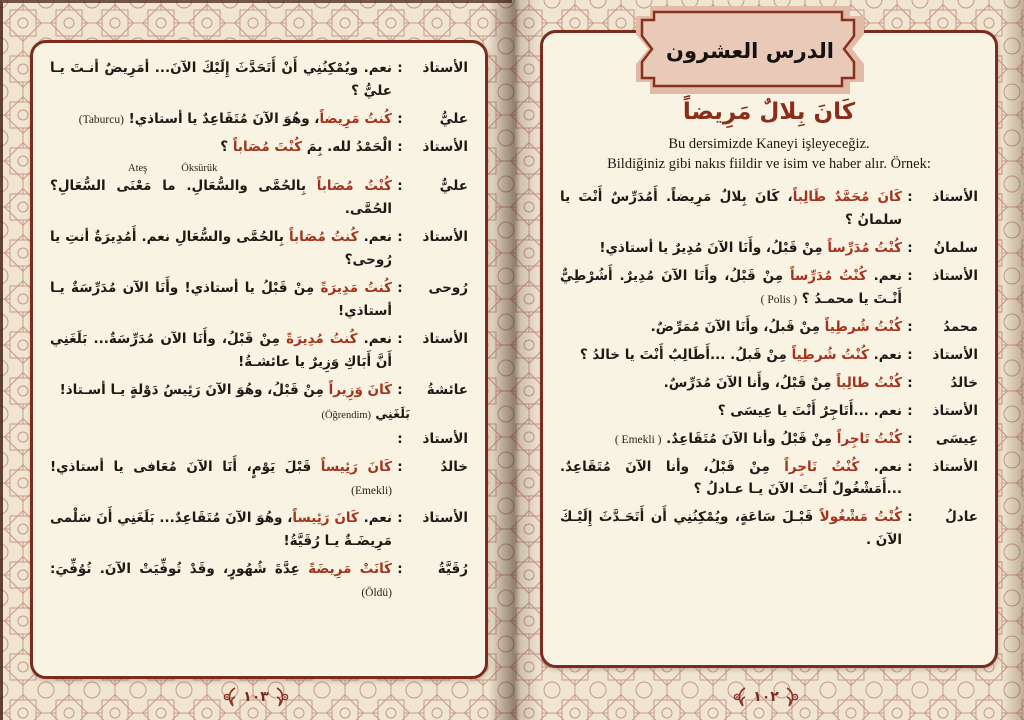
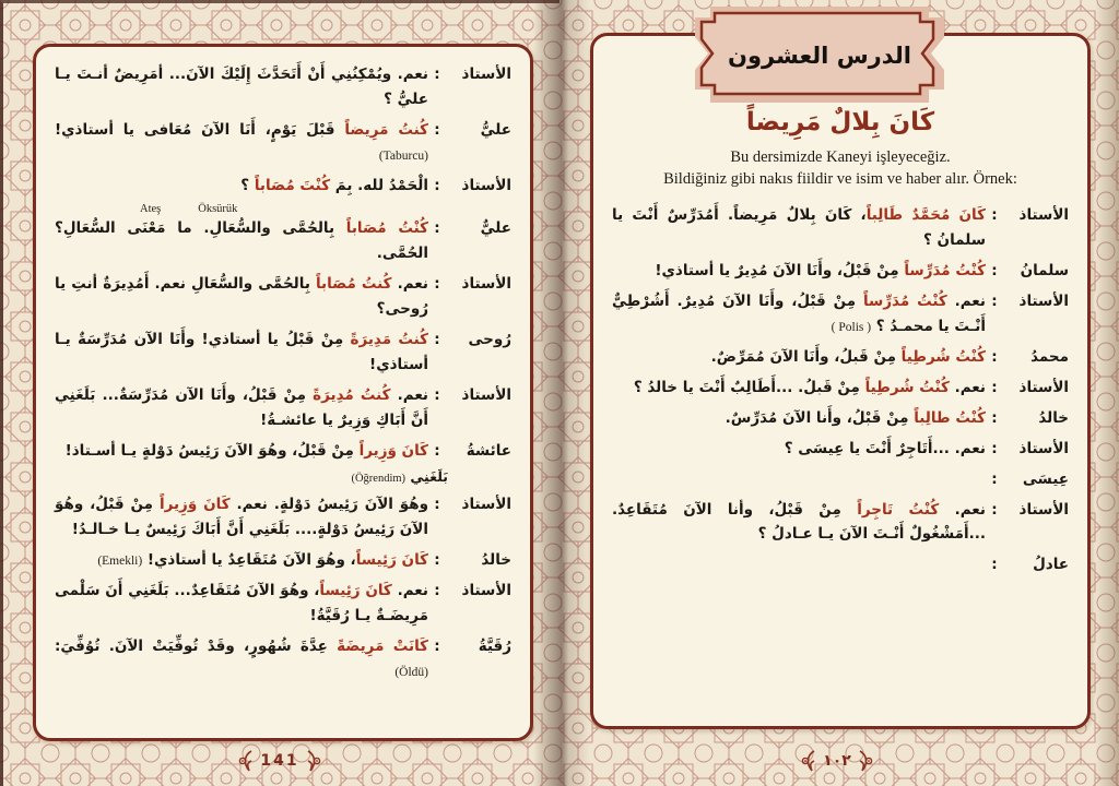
  الأستاذ
  :
  نعم. ويُمْكِنُنِي أَنْ أَتَحَدَّثَ إِلَيْكَ الآنَ... أمَرِيضٌ أنـتَ يـا عليُّ ؟
  عليُّ
  :
- كُنتُ مَرِيضاً، وهُوَ الآنَ مُتَقَاعِدٌ يا أستاذي! (Taburcu)
+ كُنتُ مَرِيضاً قَبْلَ يَوْمٍ، أَنَا الآنَ مُعَافى يا أستاذي! (Taburcu)
  الأستاذ
  :
  الْحَمْدُ لله. بِمَ كُنْتَ مُصَاباً ؟
  Ateş Öksürük
  عليٌّ
  :
  كُنْتُ مُصَاباً بِالحُمَّى والسُّعَالِ. ما مَعْنَى السُّعَالِ؟ الحُمَّى.
  الأستاذ
  :
  نعم. كُنتُ مُصَاباً بِالحُمَّى والسُّعَالِ نعم. أَمُدِيرَةٌ أنتِ يا رُوحى؟
  رُوحى
  :
  كُنتُ مَدِيرَةً مِنْ قَبْلُ يا أستاذي! وأَنَا الآن مُدَرِّسَةٌ يـا أستاذي!
  الأستاذ
  :
  نعم. كُنتُ مُدِيرَةً مِنْ قَبْلُ، وأَنَا الآن مُدَرِّسَةٌ... بَلَغَنِي أَنَّ أَبَاكِ وَزِيرٌ يا عائشـةُ!
  عائشةُ
  :
  كَانَ وَزِيراً مِنْ قَبْلُ، وهُوَ الآنَ رَئِيسُ دَوْلةٍ يـا أسـتاذ!
  بَلَغَنِي (Öğrendim)
  الأستاذ
  :
+ وهُوَ الآنَ رَئِيسُ دَوْلةٍ. نعم. كَانَ وَزِيراً مِنْ قَبْلُ، وهُوَ الآنَ رَئِيسُ دَوْلةٍ.... بَلَغَنِي أَنَّ أَبَاكَ رَئِيسٌ يـا خـالـدُ!
  خالدُ
  :
- كَانَ رَئِيساً قَبْلَ يَوْمٍ، أَنَا الآنَ مُعَافى يا أستاذي! (Emekli)
+ كَانَ رَئِيساً، وهُوَ الآنَ مُتَقَاعِدٌ يا أستاذي! (Emekli)
  الأستاذ
  :
  نعم. كَانَ رَئِيساً، وهُوَ الآنَ مُتَقَاعِدٌ... بَلَغَنِي أَنَ سَلْمى مَرِيضَـةٌ يـا رُقَيَّةُ!
  رُقَيَّةُ
  :
  كَانَتْ مَرِيضَةً عِدَّةَ شُهُورٍ، وقَدْ تُوفِّيَتْ الآنَ. تُوُفِّيَ: (Öldü)
  كَانَ بِلالٌ مَرِيضاً
  Bu dersimizde Kaneyi işleyeceğiz.
  Bildiğiniz gibi nakıs fiildir ve isim ve haber alır. Örnek:
  الأستاذ
  :
  كَانَ مُحَمَّدٌ طَالِباً، كَانَ بِلالٌ مَرِيضاً. أَمُدَرِّسٌ أَنْتَ يا سلمانُ ؟
  سلمانُ
  :
  كُنْتُ مُدَرِّساً مِنْ قَبْلُ، وأَنَا الآنَ مُدِيرٌ يا أستاذي!
  الأستاذ
  :
  نعم. كُنْتُ مُدَرِّساً مِنْ قَبْلُ، وأَنَا الآنَ مُدِيرٌ. أَشُرْطِيٌّ أَنْـتَ يا محمـدُ ؟ ( Polis )
  محمدُ
  :
  كُنْتُ شُرطِياً مِنْ قَبلُ، وأَنَا الآنَ مُمَرِّضٌ.
  الأستاذ
  :
  نعم. كُنْتُ شُرطِياً مِنْ قَبلُ. ...أَطَالِبٌ أَنْتَ يا خالدُ ؟
  خالدُ
  :
  كُنْتُ طالِباً مِنْ قَبْلُ، وأَنا الآنَ مُدَرِّسٌ.
  الأستاذ
  :
  نعم. ...أَتَاجِرٌ أَنْتَ يا عِيسَى ؟
  عِيسَى
  :
- كُنْتُ تَاجِراً مِنْ قَبْلُ وأنا الآنَ مُتَقَاعِدٌ. ( Emekli )
  الأستاذ
  :
  نعم. كُنْتُ تَاجِراً مِنْ قَبْلُ، وأنا الآنَ مُتَقَاعِدٌ. ...أَمَشْغُولٌ أَنْـتَ الآنَ يـا عـادلُ ؟
  عادلُ
  :
- كُنْتُ مَشْغُولاً قَبْـلَ سَاعَةٍ، ويُمْكِنُنِي أَن أَتَحَـدَّثَ إِلَيْـكَ الآنَ .
  الدرس العشرون
- ١٠٣
+ 141
  ١٠٢
